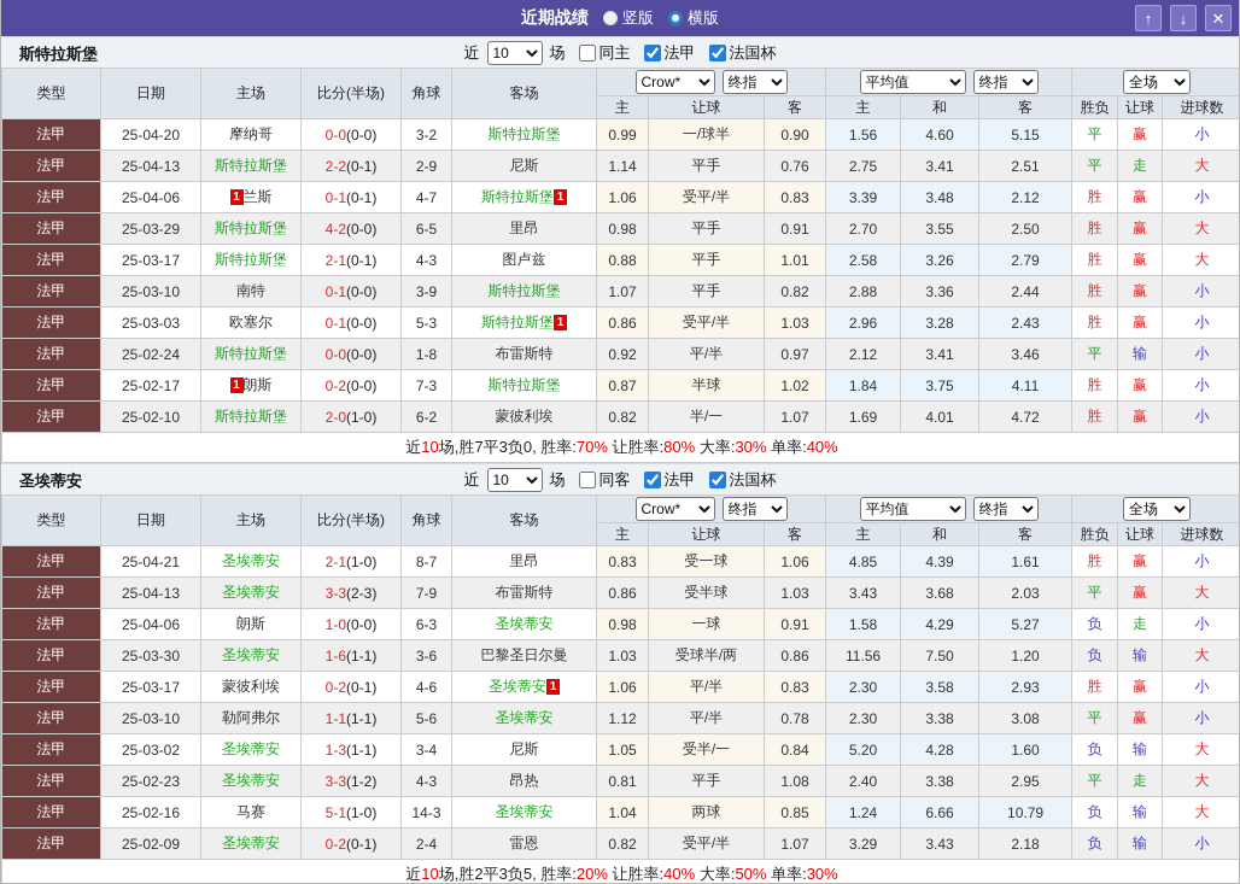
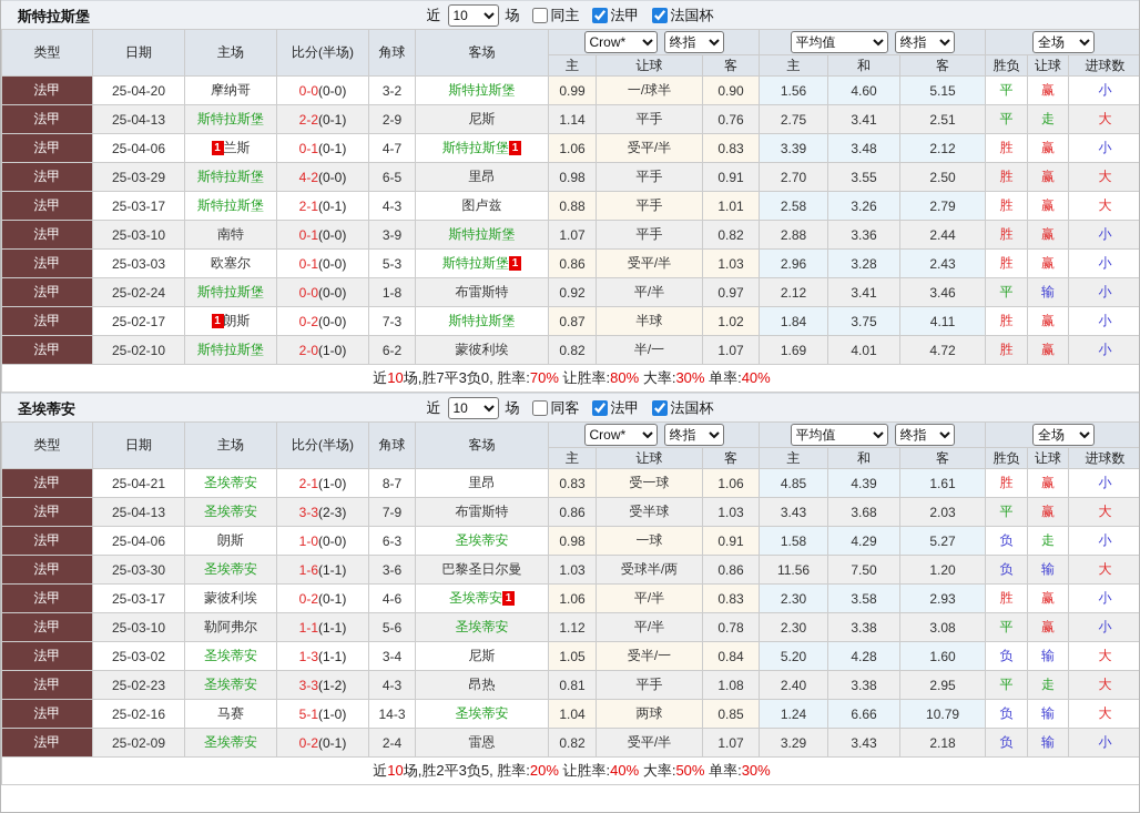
- 近期战绩
- 竖版
- 横版
- ↑
- ↓
- ✕
  斯特拉斯堡
  近
  10
  场
  同主
  法甲
  法国杯
  类型	日期	主场	比分(半场)	角球	客场	Crow* 终指	平均值 终指	全场
  主	让球	客	主	和	客	胜负	让球	进球数
  法甲	25-04-20	摩纳哥	0-0(0-0)	3-2	斯特拉斯堡	0.99	一/球半	0.90	1.56	4.60	5.15	平	赢	小
  法甲	25-04-13	斯特拉斯堡	2-2(0-1)	2-9	尼斯	1.14	平手	0.76	2.75	3.41	2.51	平	走	大
  法甲	25-04-06	1 兰斯	0-1(0-1)	4-7	斯特拉斯堡 1	1.06	受平/半	0.83	3.39	3.48	2.12	胜	赢	小
  法甲	25-03-29	斯特拉斯堡	4-2(0-0)	6-5	里昂	0.98	平手	0.91	2.70	3.55	2.50	胜	赢	大
  法甲	25-03-17	斯特拉斯堡	2-1(0-1)	4-3	图卢兹	0.88	平手	1.01	2.58	3.26	2.79	胜	赢	大
  法甲	25-03-10	南特	0-1(0-0)	3-9	斯特拉斯堡	1.07	平手	0.82	2.88	3.36	2.44	胜	赢	小
  法甲	25-03-03	欧塞尔	0-1(0-0)	5-3	斯特拉斯堡 1	0.86	受平/半	1.03	2.96	3.28	2.43	胜	赢	小
  法甲	25-02-24	斯特拉斯堡	0-0(0-0)	1-8	布雷斯特	0.92	平/半	0.97	2.12	3.41	3.46	平	输	小
  法甲	25-02-17	1 朗斯	0-2(0-0)	7-3	斯特拉斯堡	0.87	半球	1.02	1.84	3.75	4.11	胜	赢	小
  法甲	25-02-10	斯特拉斯堡	2-0(1-0)	6-2	蒙彼利埃	0.82	半/一	1.07	1.69	4.01	4.72	胜	赢	小
  近10场,胜7平3负0, 胜率:70% 让胜率:80% 大率:30% 单率:40%
  圣埃蒂安
  近
  10
  场
  同客
  法甲
  法国杯
  类型	日期	主场	比分(半场)	角球	客场	Crow* 终指	平均值 终指	全场
  主	让球	客	主	和	客	胜负	让球	进球数
  法甲	25-04-21	圣埃蒂安	2-1(1-0)	8-7	里昂	0.83	受一球	1.06	4.85	4.39	1.61	胜	赢	小
  法甲	25-04-13	圣埃蒂安	3-3(2-3)	7-9	布雷斯特	0.86	受半球	1.03	3.43	3.68	2.03	平	赢	大
  法甲	25-04-06	朗斯	1-0(0-0)	6-3	圣埃蒂安	0.98	一球	0.91	1.58	4.29	5.27	负	走	小
  法甲	25-03-30	圣埃蒂安	1-6(1-1)	3-6	巴黎圣日尔曼	1.03	受球半/两	0.86	11.56	7.50	1.20	负	输	大
  法甲	25-03-17	蒙彼利埃	0-2(0-1)	4-6	圣埃蒂安 1	1.06	平/半	0.83	2.30	3.58	2.93	胜	赢	小
  法甲	25-03-10	勒阿弗尔	1-1(1-1)	5-6	圣埃蒂安	1.12	平/半	0.78	2.30	3.38	3.08	平	赢	小
  法甲	25-03-02	圣埃蒂安	1-3(1-1)	3-4	尼斯	1.05	受半/一	0.84	5.20	4.28	1.60	负	输	大
  法甲	25-02-23	圣埃蒂安	3-3(1-2)	4-3	昂热	0.81	平手	1.08	2.40	3.38	2.95	平	走	大
  法甲	25-02-16	马赛	5-1(1-0)	14-3	圣埃蒂安	1.04	两球	0.85	1.24	6.66	10.79	负	输	大
  法甲	25-02-09	圣埃蒂安	0-2(0-1)	2-4	雷恩	0.82	受平/半	1.07	3.29	3.43	2.18	负	输	小
  近10场,胜2平3负5, 胜率:20% 让胜率:40% 大率:50% 单率:30%
